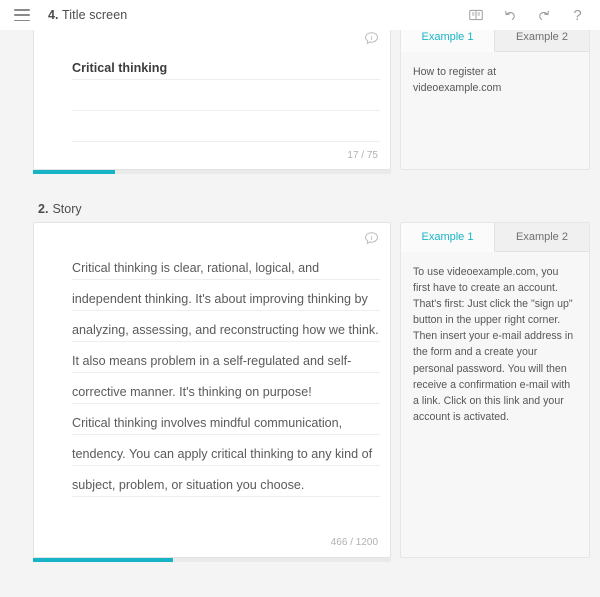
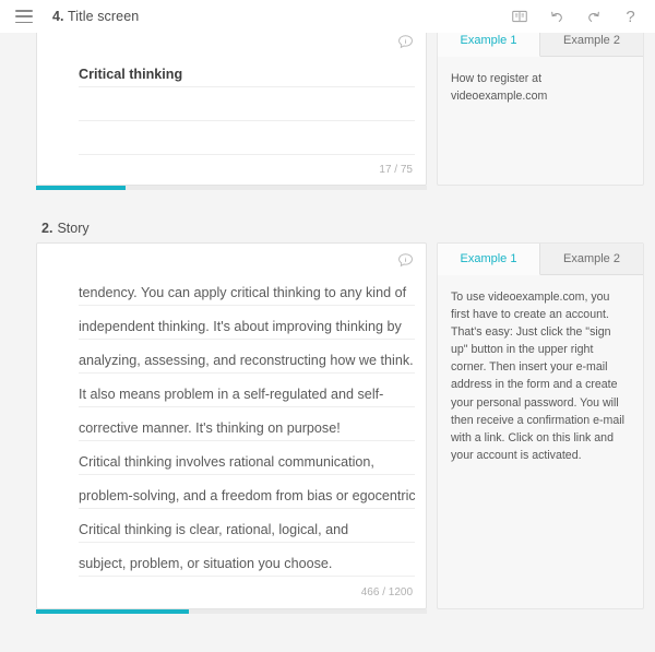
  Critical thinking
  17 / 75
  Example 1
  Example 2
  How to register at videoexample.com
  2.
  Story
- Critical thinking is clear, rational, logical, and
+ tendency. You can apply critical thinking to any kind of
  independent thinking. It's about improving thinking by
  analyzing, assessing, and reconstructing how we think.
  It also means problem in a self-regulated and self-
  corrective manner. It's thinking on purpose!
- Critical thinking involves mindful communication,
+ Critical thinking involves rational communication,
+ problem-solving, and a freedom from bias or egocentric
- tendency. You can apply critical thinking to any kind of
+ Critical thinking is clear, rational, logical, and
  subject, problem, or situation you choose.
  466 / 1200
  Example 1
  Example 2
- To use videoexample.com, you first have to create an account. That's first: Just click the "sign up" button in the upper right corner. Then insert your e-mail address in the form and a create your personal password. You will then receive a confirmation e-mail with a link. Click on this link and your account is activated.
+ To use videoexample.com, you first have to create an account. That's easy: Just click the "sign up" button in the upper right corner. Then insert your e-mail address in the form and a create your personal password. You will then receive a confirmation e-mail with a link. Click on this link and your account is activated.
  4. Title screen
  ?
